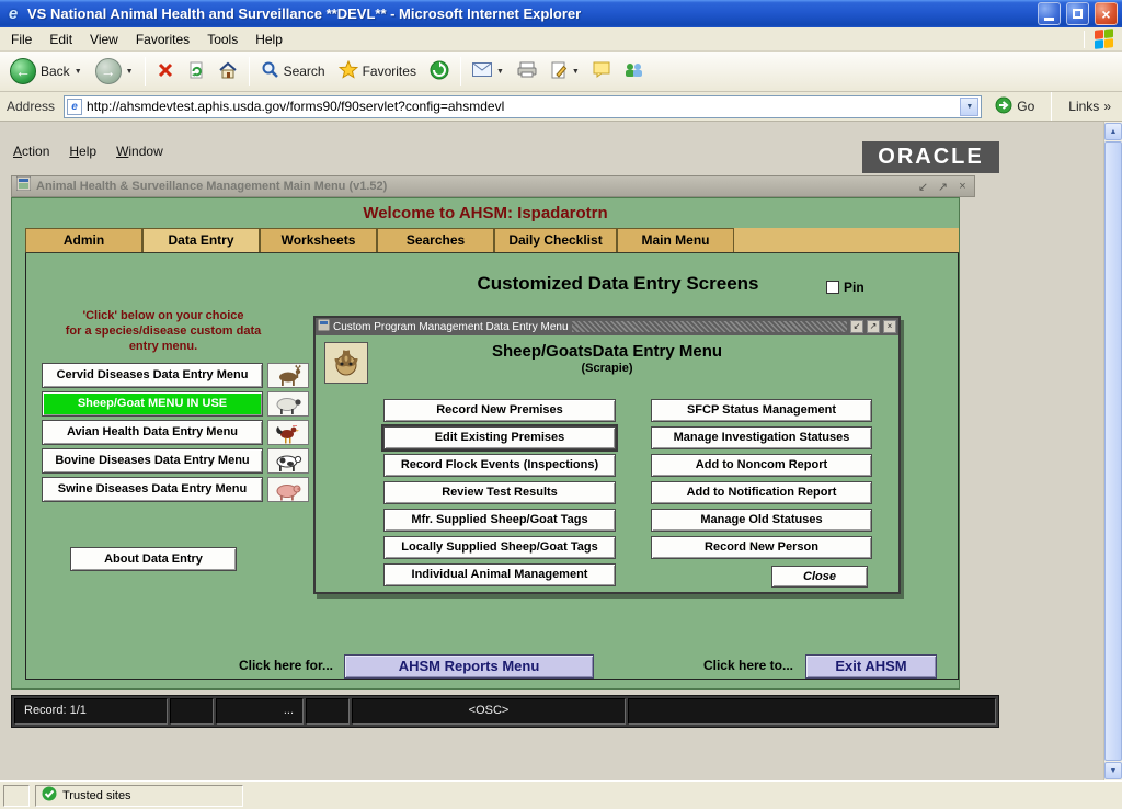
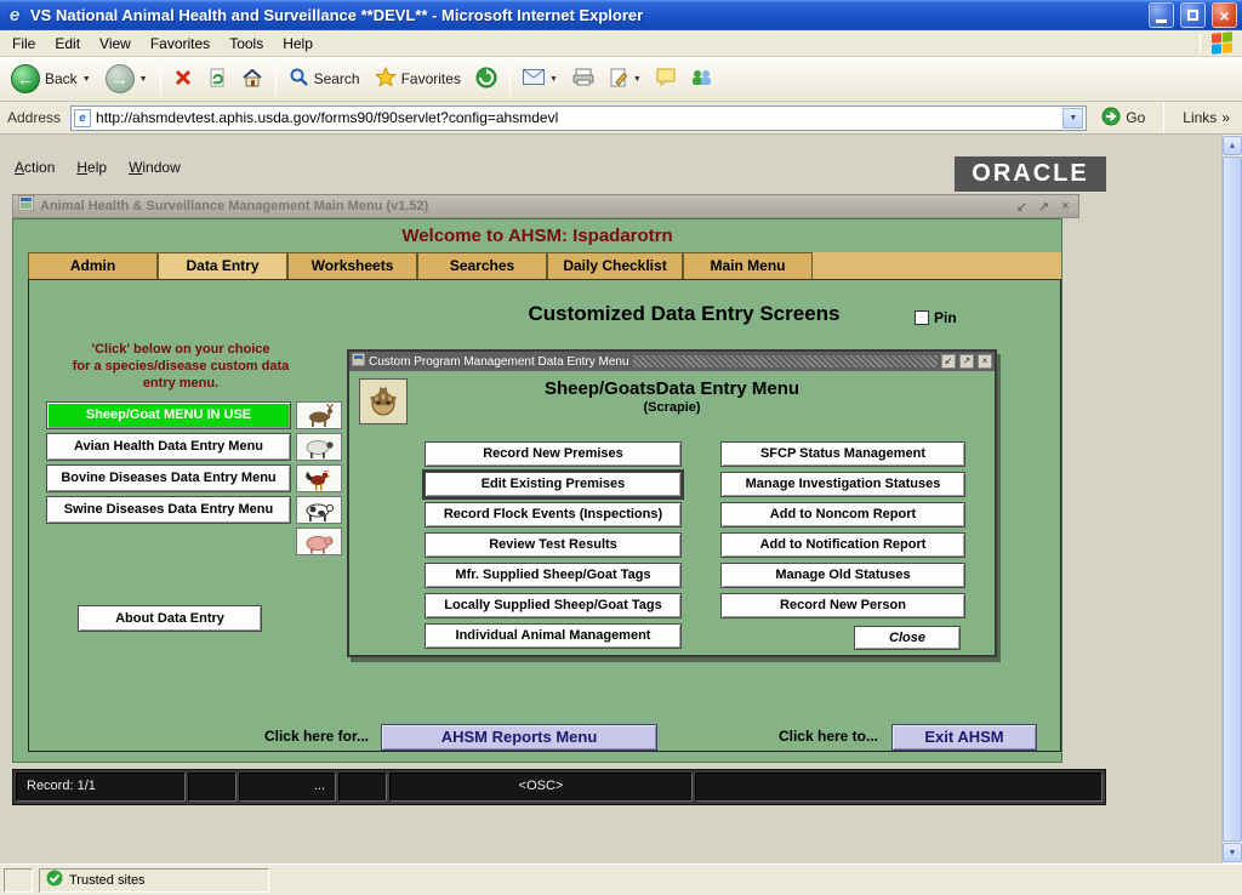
  e
  VS National Animal Health and Surveillance **DEVL** - Microsoft Internet Explorer
  ×
  File
  Edit
  View
  Favorites
  Tools
  Help
  ←
  Back
  →
  Search
  Favorites
  Address
  e
  http://ahsmdevtest.aphis.usda.gov/forms90/f90servlet?config=ahsmdevl
  Go
  Links
  »
  Action
  Help
  Window
  ORACLE
  Animal Health & Surveillance Management Main Menu (v1.52)
  ↙
  ↗
  ×
  Welcome to AHSM: Ispadarotrn
  Admin
  Data Entry
  Worksheets
  Searches
  Daily Checklist
  Main Menu
  Customized Data Entry Screens
  Pin
  'Click' below on your choice
  for a species/disease custom data
  entry menu.
- Cervid Diseases Data Entry Menu
  Sheep/Goat MENU IN USE
  Avian Health Data Entry Menu
  Bovine Diseases Data Entry Menu
  Swine Diseases Data Entry Menu
  About Data Entry
  Custom Program Management Data Entry Menu
  ↙
  ↗
  ×
  Sheep/GoatsData Entry Menu
  (Scrapie)
  Record New Premises
  Edit Existing Premises
  Record Flock Events (Inspections)
  Review Test Results
  Mfr. Supplied Sheep/Goat Tags
  Locally Supplied Sheep/Goat Tags
  Individual Animal Management
  SFCP Status Management
  Manage Investigation Statuses
  Add to Noncom Report
  Add to Notification Report
  Manage Old Statuses
  Record New Person
  Close
  Click here for...
  AHSM Reports Menu
  Click here to...
  Exit AHSM
  Record: 1/1
  ...
  <OSC>
  Trusted sites
